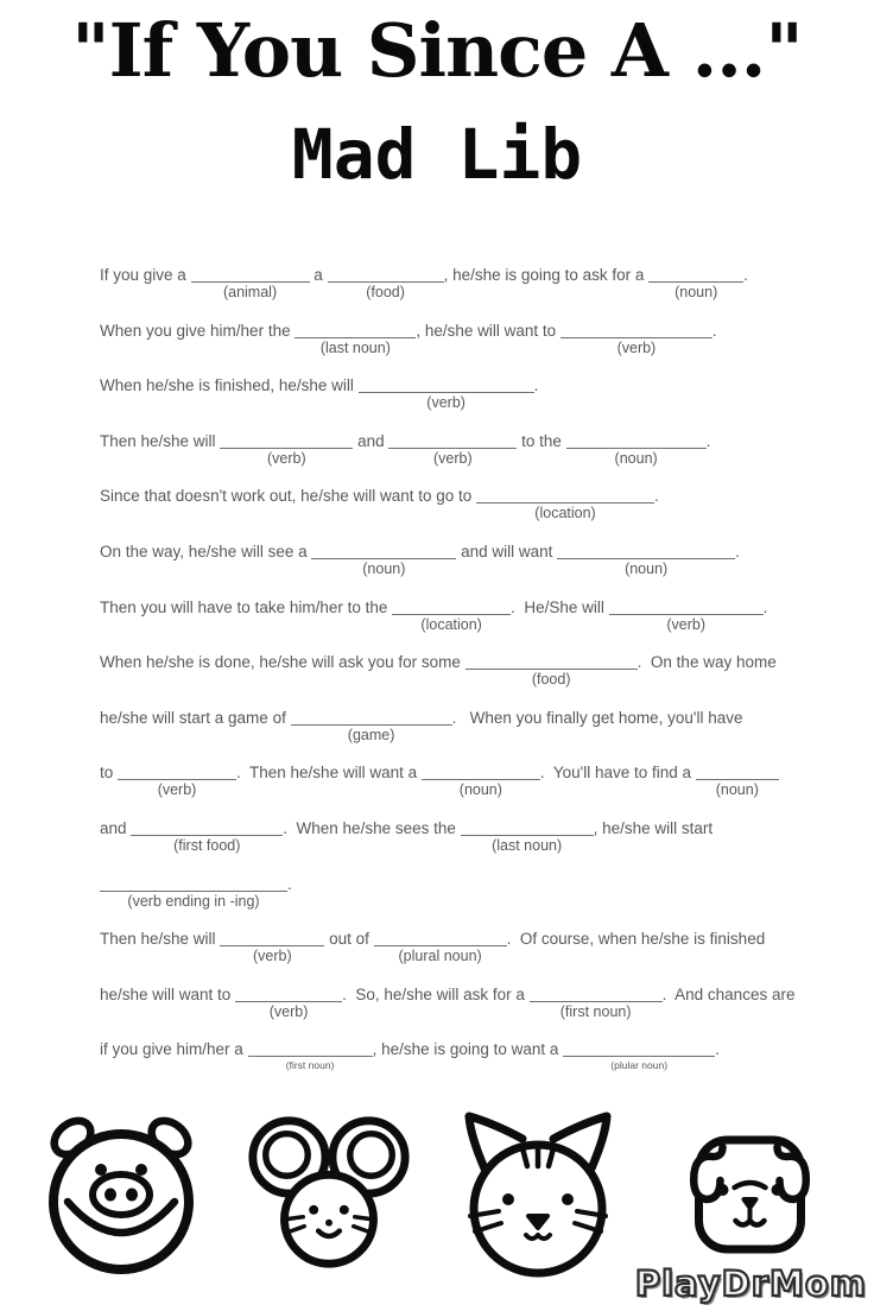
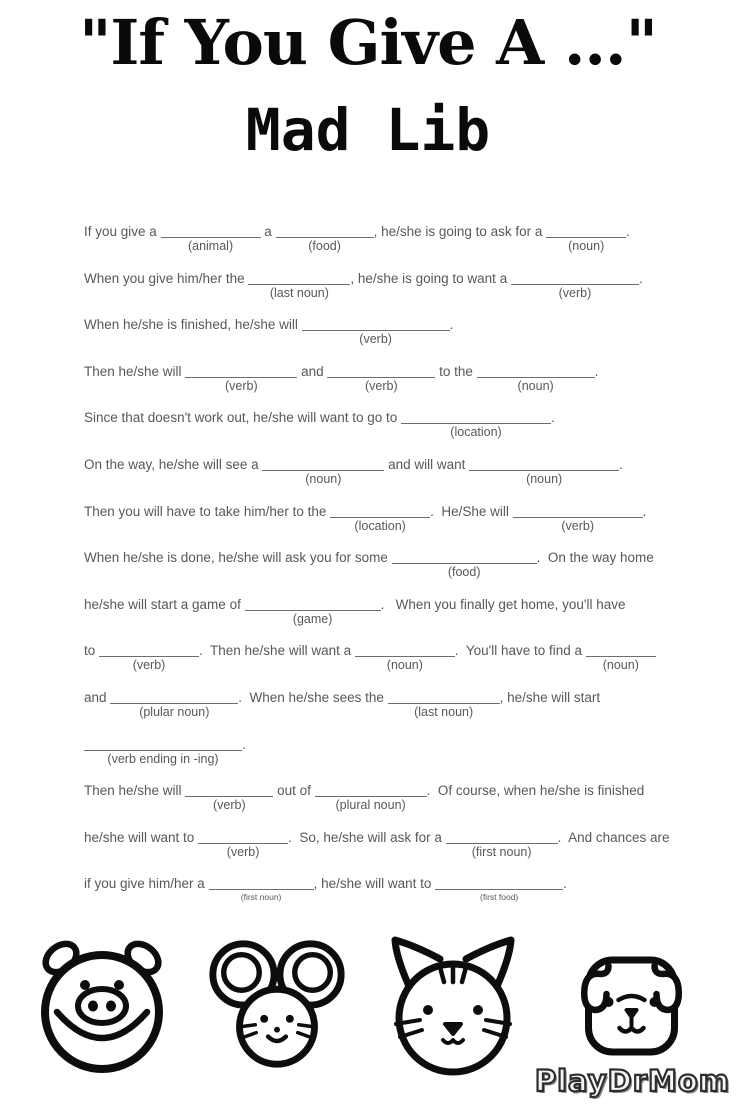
- "If You Since A ..."
+ "If You Give A ..."
  Mad Lib
  If you give a
  (animal)
  a
  (food)
  , he/she is going to ask for a
  (noun)
  .
  When you give him/her the
  (last noun)
- , he/she will want to
+ , he/she is going to want a
  (verb)
  .
  When he/she is finished, he/she will
  (verb)
  .
  Then he/she will
  (verb)
  and
  (verb)
  to the
  (noun)
  .
  Since that doesn't work out, he/she will want to go to
  (location)
  .
  On the way, he/she will see a
  (noun)
  and will want
  (noun)
  .
  Then you will have to take him/her to the
  (location)
  . He/She will
  (verb)
  .
  When he/she is done, he/she will ask you for some
  (food)
  . On the way home
  he/she will start a game of
  (game)
  . When you finally get home, you'll have
  to
  (verb)
  . Then he/she will want a
  (noun)
  . You'll have to find a
  (noun)
  and
- (first food)
+ (plular noun)
  . When he/she sees the
  (last noun)
  , he/she will start
  (verb ending in -ing)
  .
  Then he/she will
  (verb)
  out of
  (plural noun)
  . Of course, when he/she is finished
  he/she will want to
  (verb)
  . So, he/she will ask for a
  (first noun)
  . And chances are
  if you give him/her a
  (first noun)
- , he/she is going to want a
+ , he/she will want to
- (plular noun)
+ (first food)
  .
  PlayDrMom
